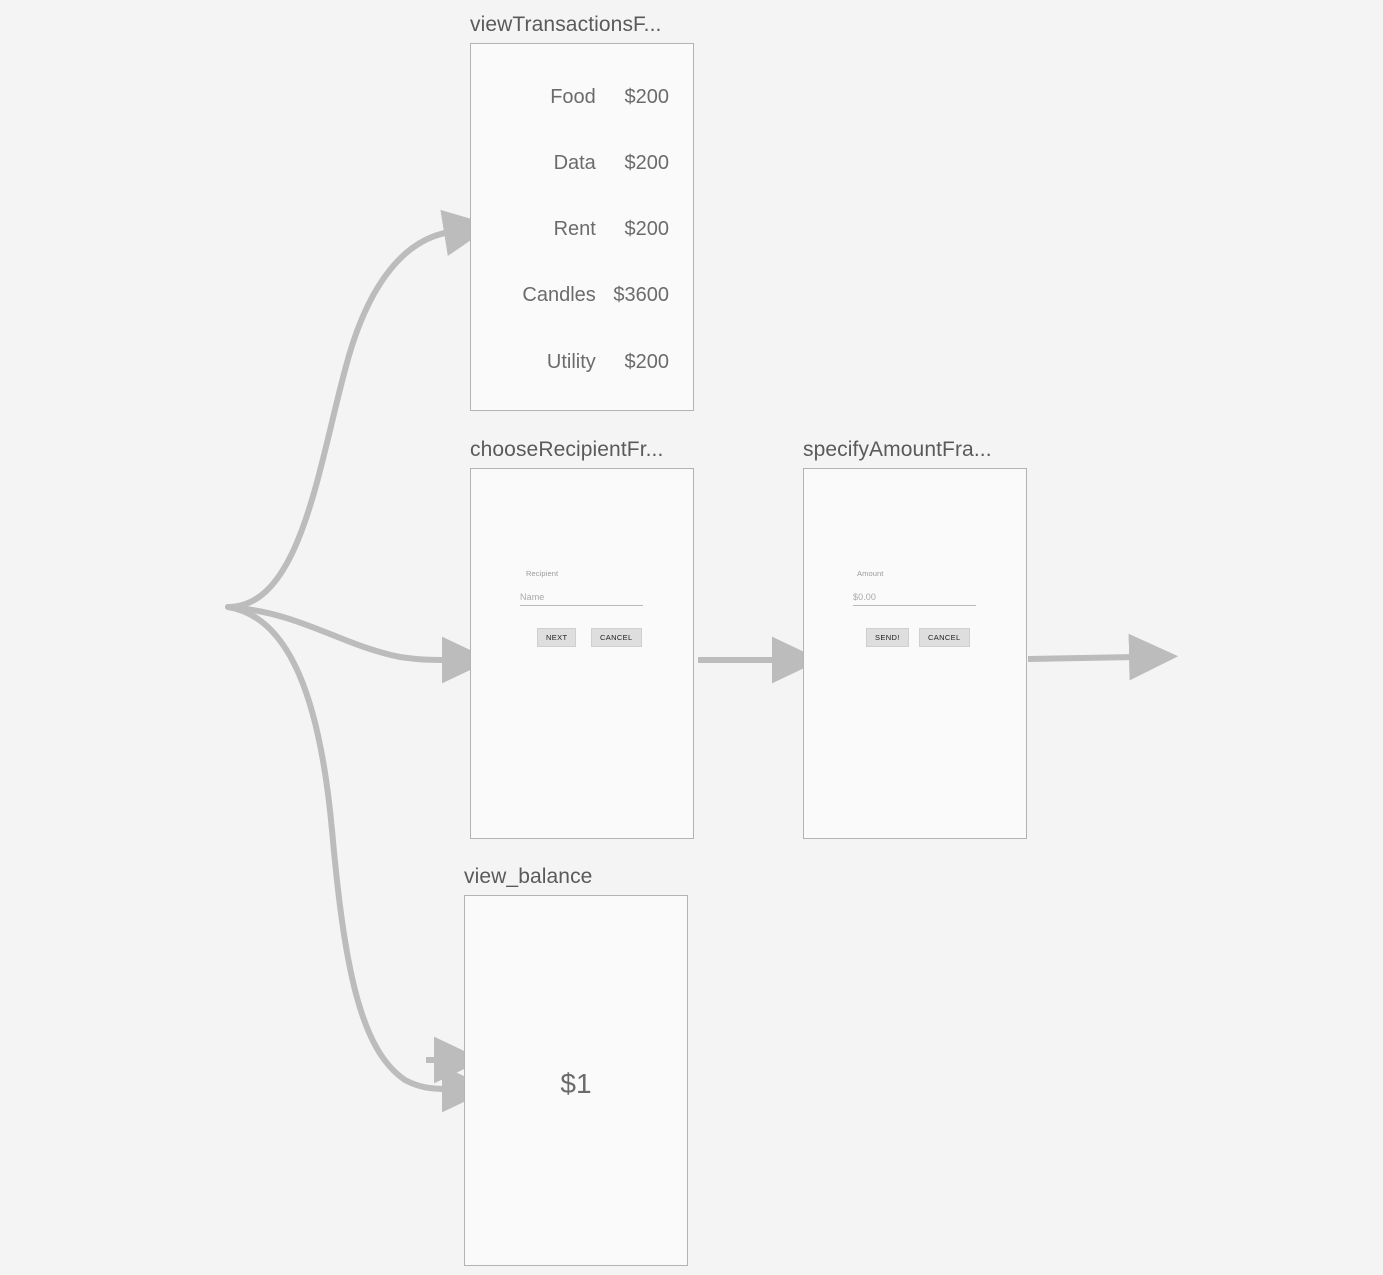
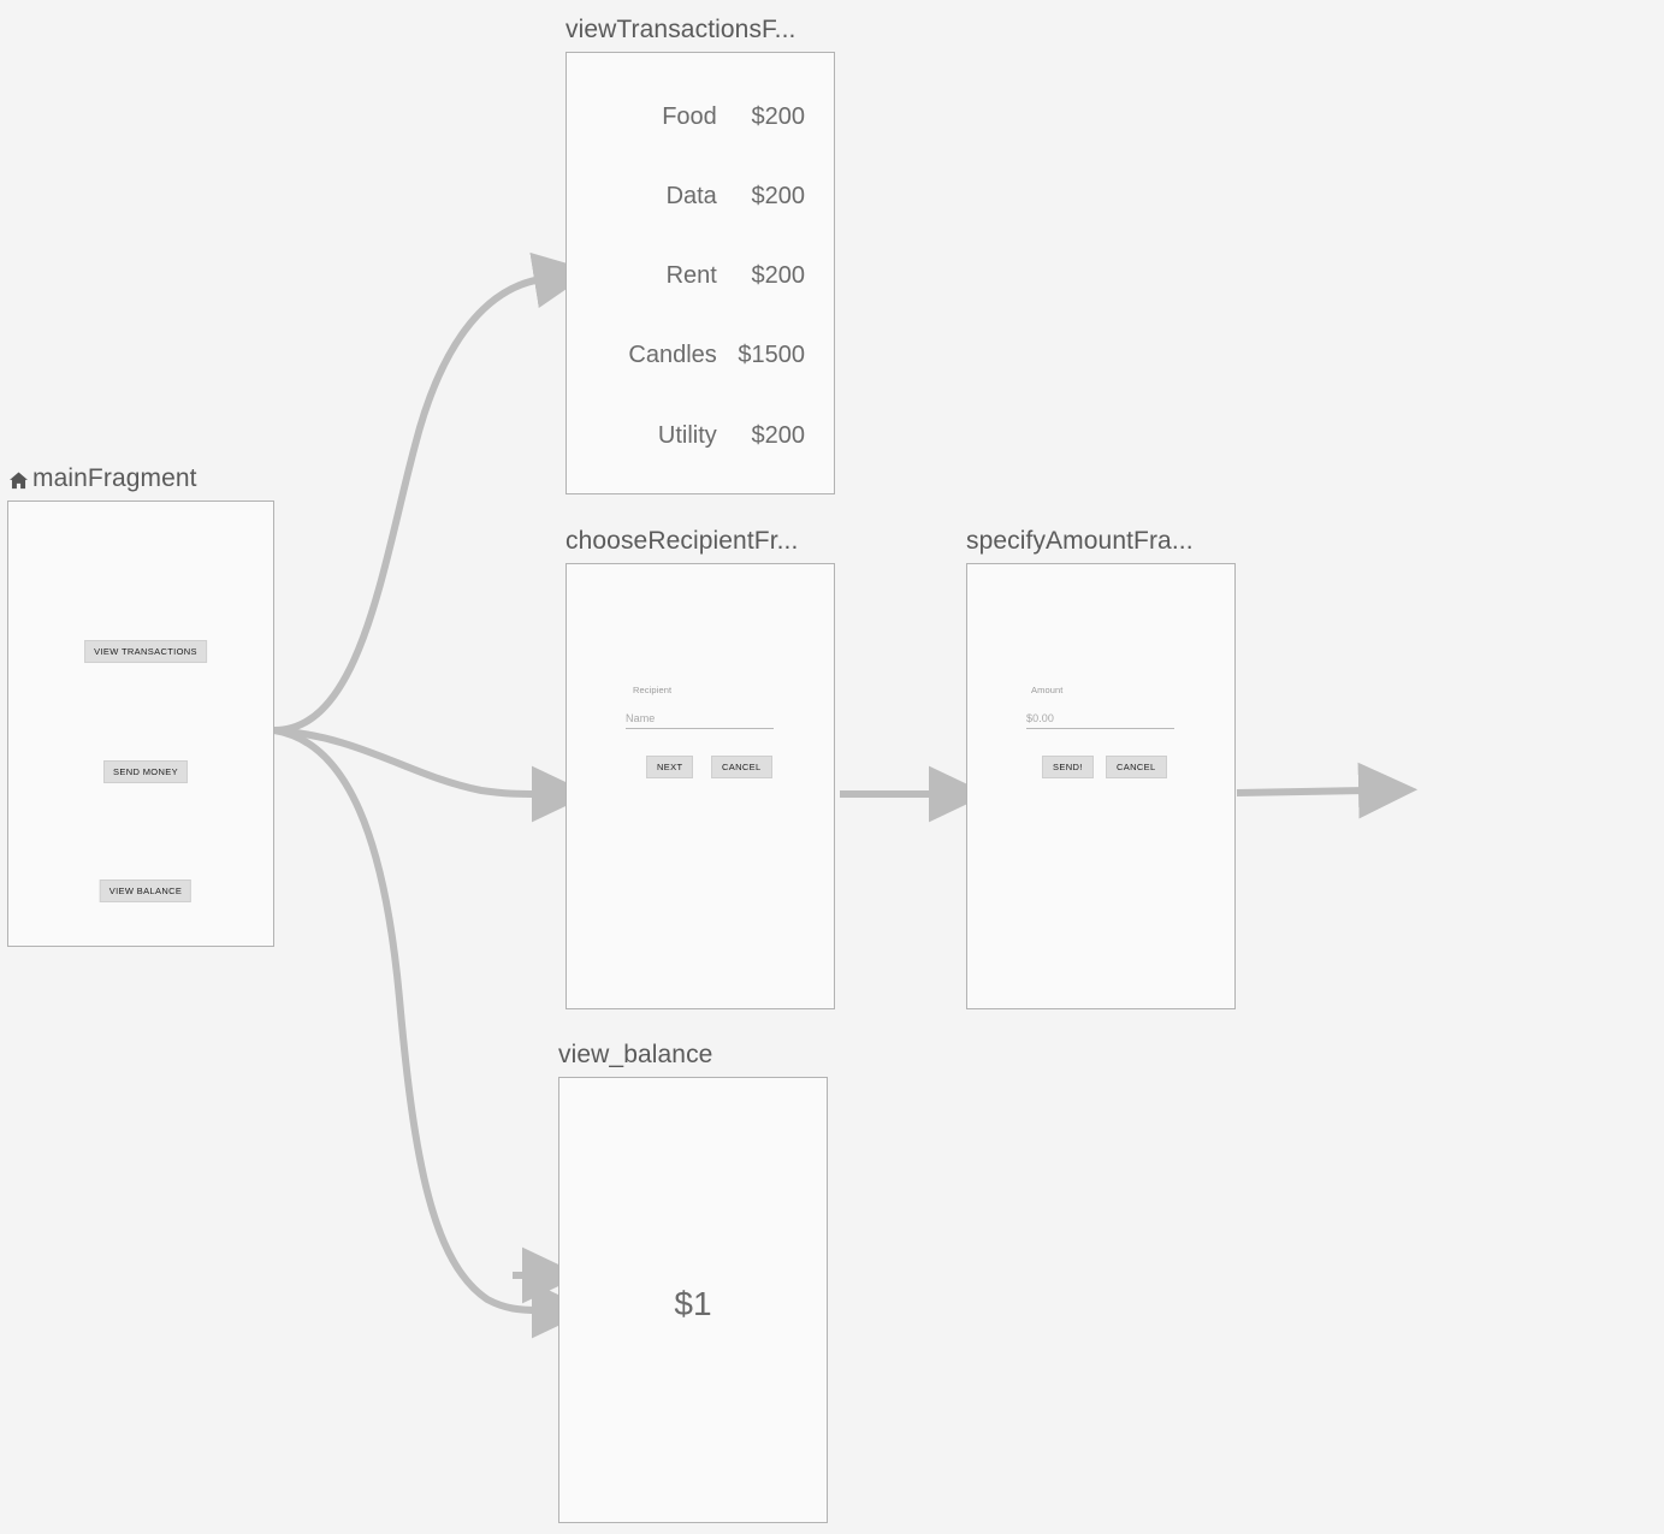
+ mainFragment
+ VIEW TRANSACTIONS
+ SEND MONEY
+ VIEW BALANCE
  viewTransactionsF...
  Food
  $200
  Data
  $200
  Rent
  $200
  Candles
- $3600
+ $1500
  Utility
  $200
  chooseRecipientFr...
  Recipient
  Name
  NEXT
  CANCEL
  specifyAmountFra...
  Amount
  $0.00
  SEND!
  CANCEL
  view_balance
  $1
